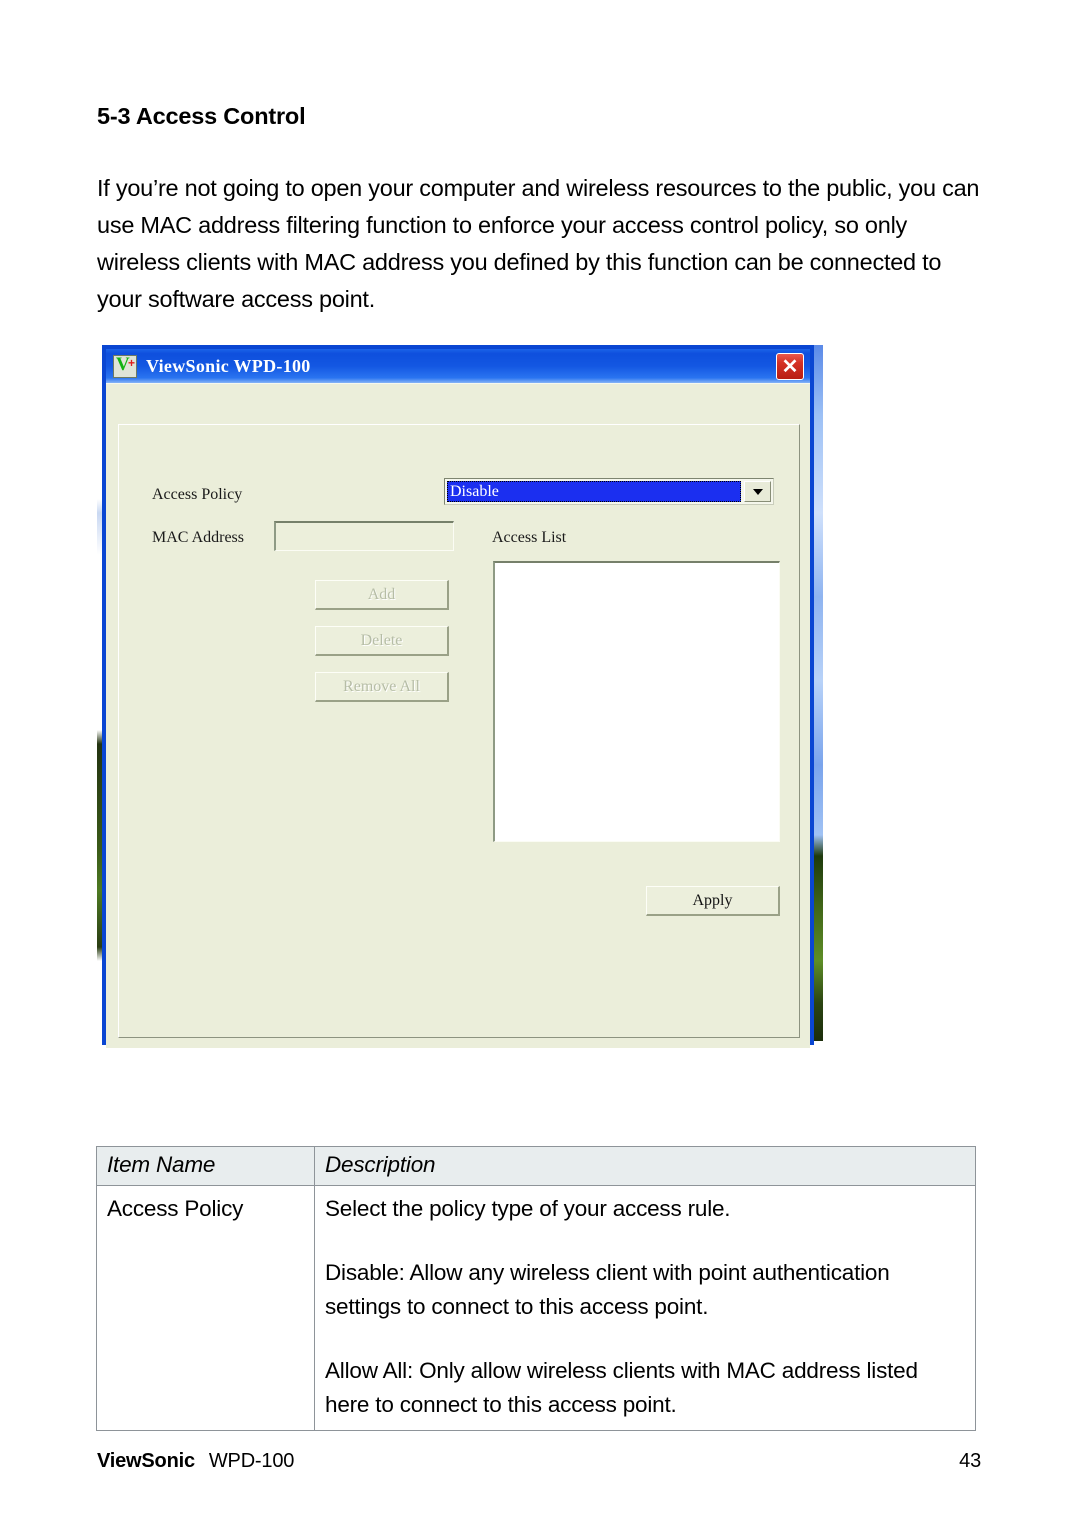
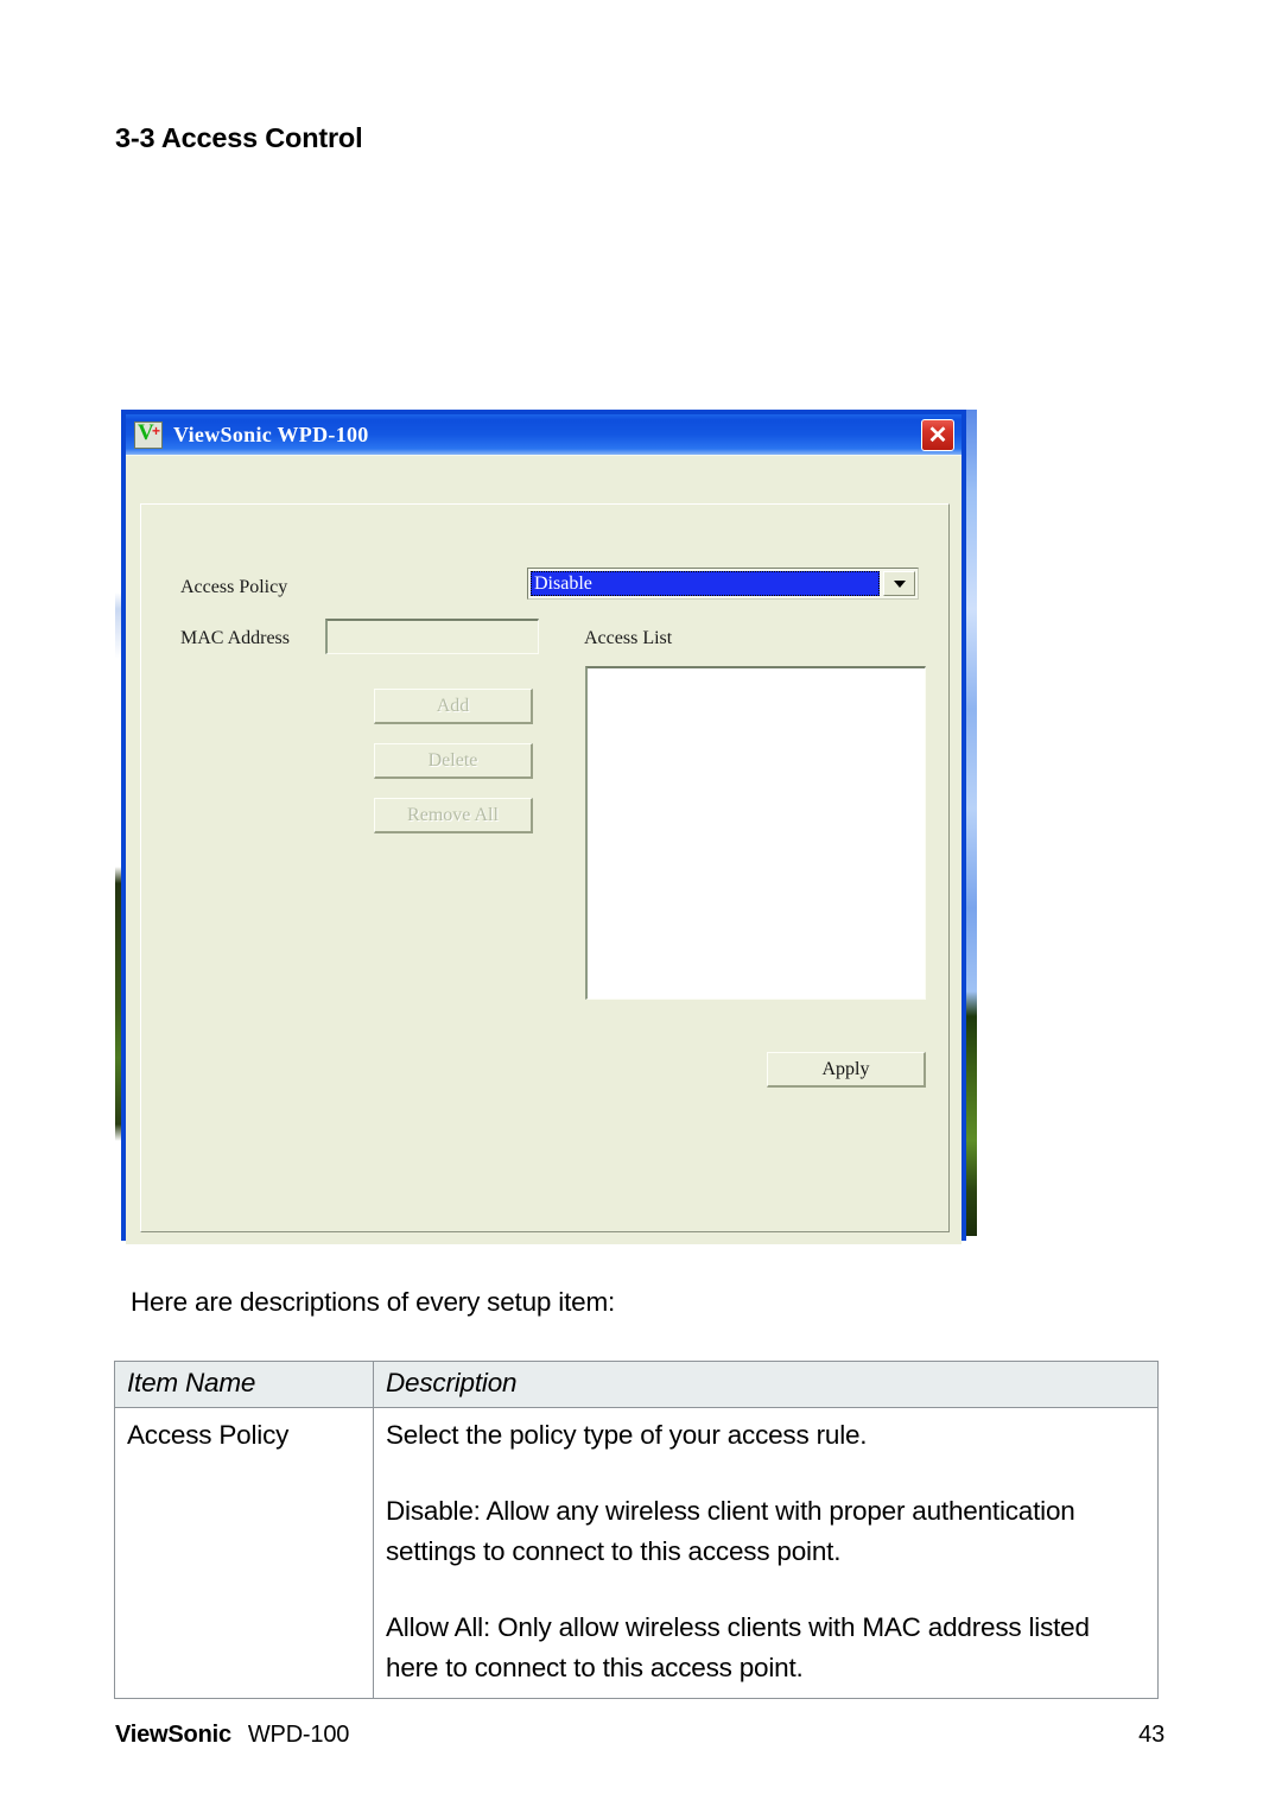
- 5-3 Access Control
+ 3-3 Access Control
- If you’re not going to open your computer and wireless resources to the public, you can use MAC address filtering function to enforce your access control policy, so only wireless clients with MAC address you defined by this function can be connected to your software access point.
  V
  +
  ViewSonic WPD-100
  ✕
  Access Policy
  Disable
  MAC Address
  Access List
  Add
  Delete
  Remove All
  Apply
+ Here are descriptions of every setup item:
  Item Name	Description
- Access Policy	Select the policy type of your access rule. Disable: Allow any wireless client with point authentication settings to connect to this access point. Allow All: Only allow wireless clients with MAC address listed here to connect to this access point.
+ Access Policy	Select the policy type of your access rule. Disable: Allow any wireless client with proper authentication settings to connect to this access point. Allow All: Only allow wireless clients with MAC address listed here to connect to this access point.
  ViewSonic WPD-100
  43
